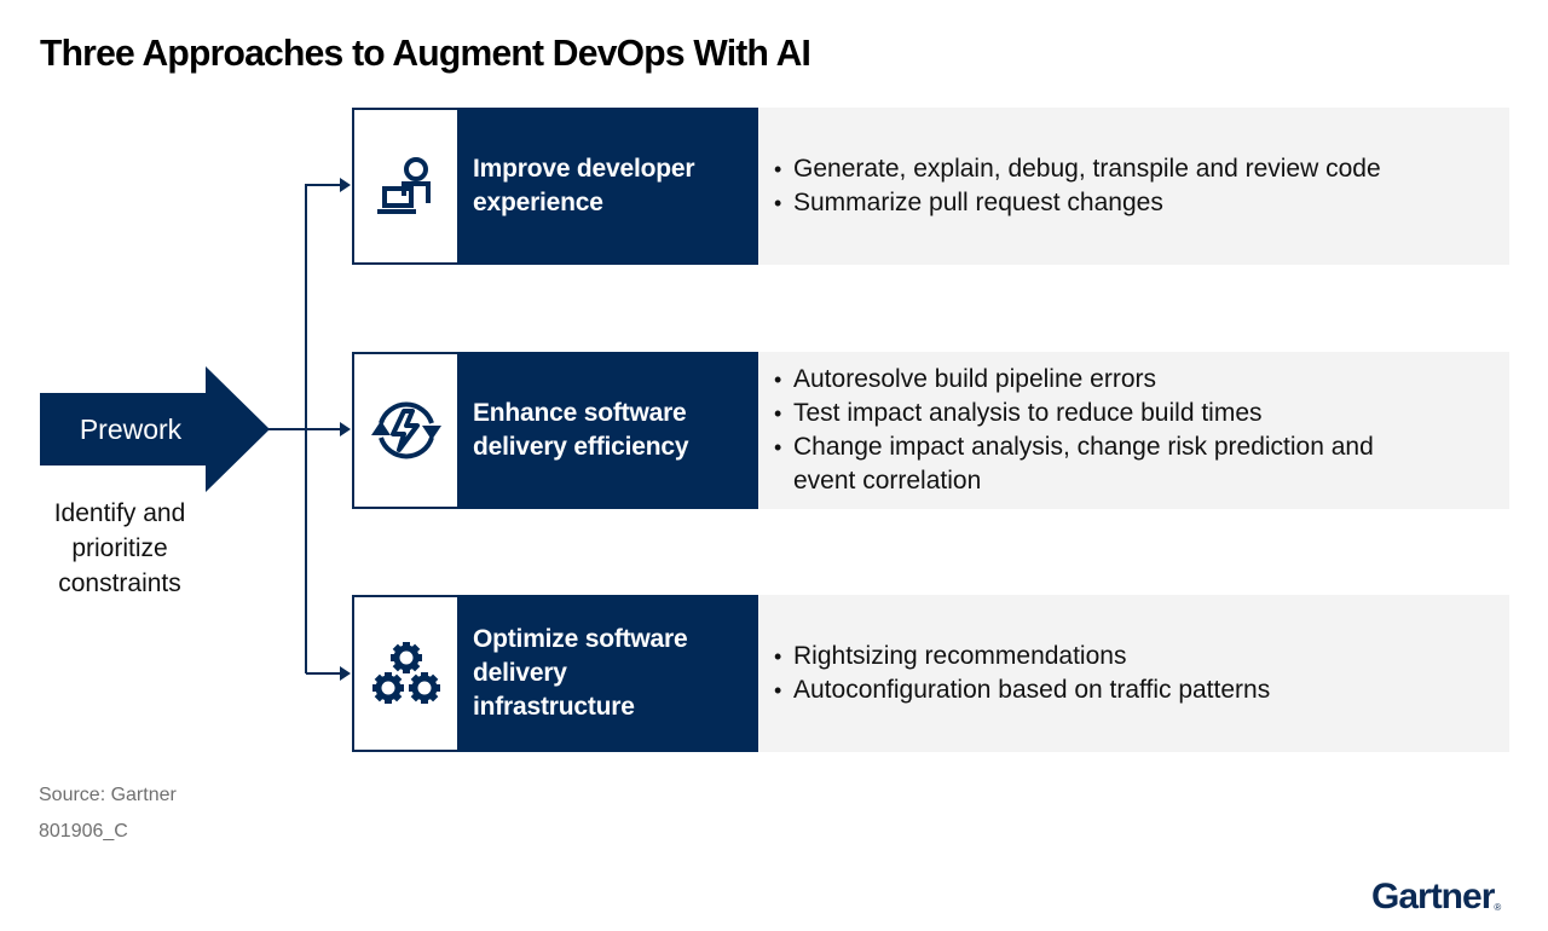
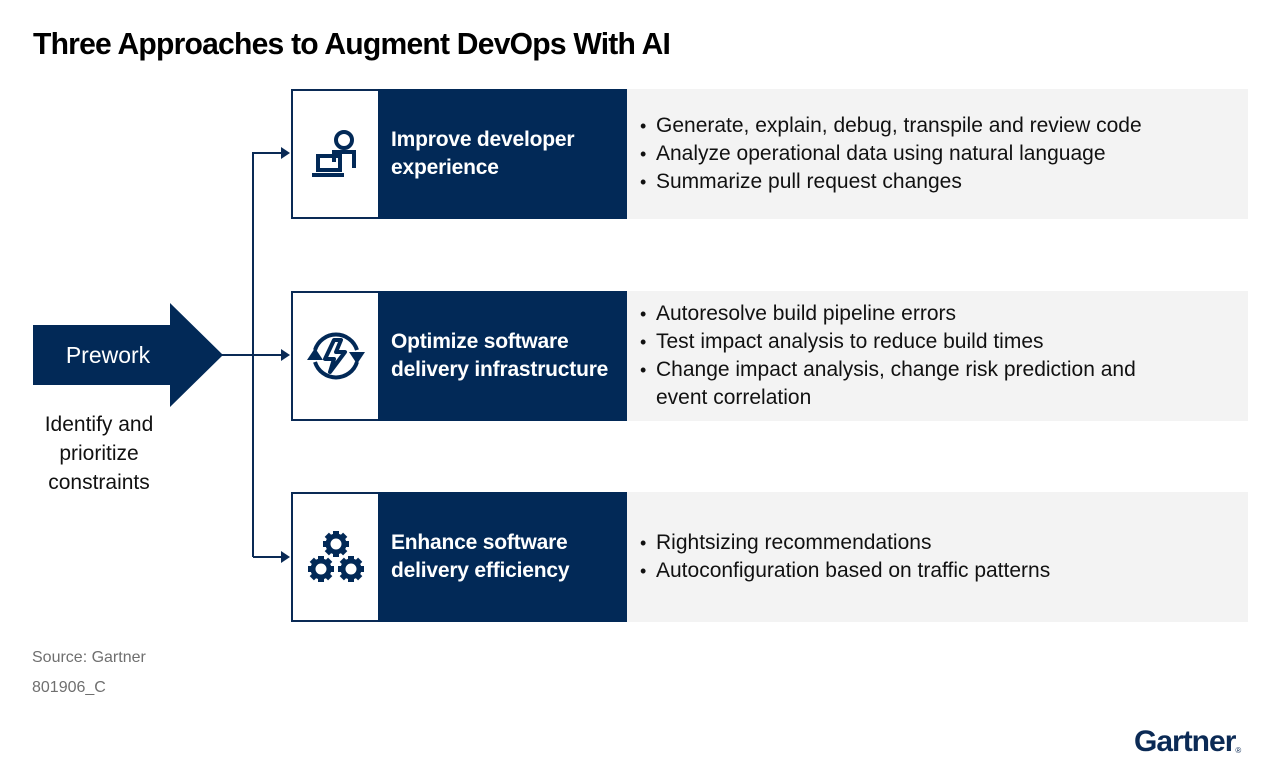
  Three Approaches to Augment DevOps With AI
  Prework
  Identify and prioritize constraints
  Improve developer experience
  Generate, explain, debug, transpile and review code
+ Analyze operational data using natural language
  Summarize pull request changes
- Enhance software delivery efficiency
+ Optimize software delivery infrastructure
  Autoresolve build pipeline errors
  Test impact analysis to reduce build times
  Change impact analysis, change risk prediction and event correlation
- Optimize software delivery infrastructure
+ Enhance software delivery efficiency
  Rightsizing recommendations
  Autoconfiguration based on traffic patterns
  Source: Gartner
  801906_C
  Gartner®
